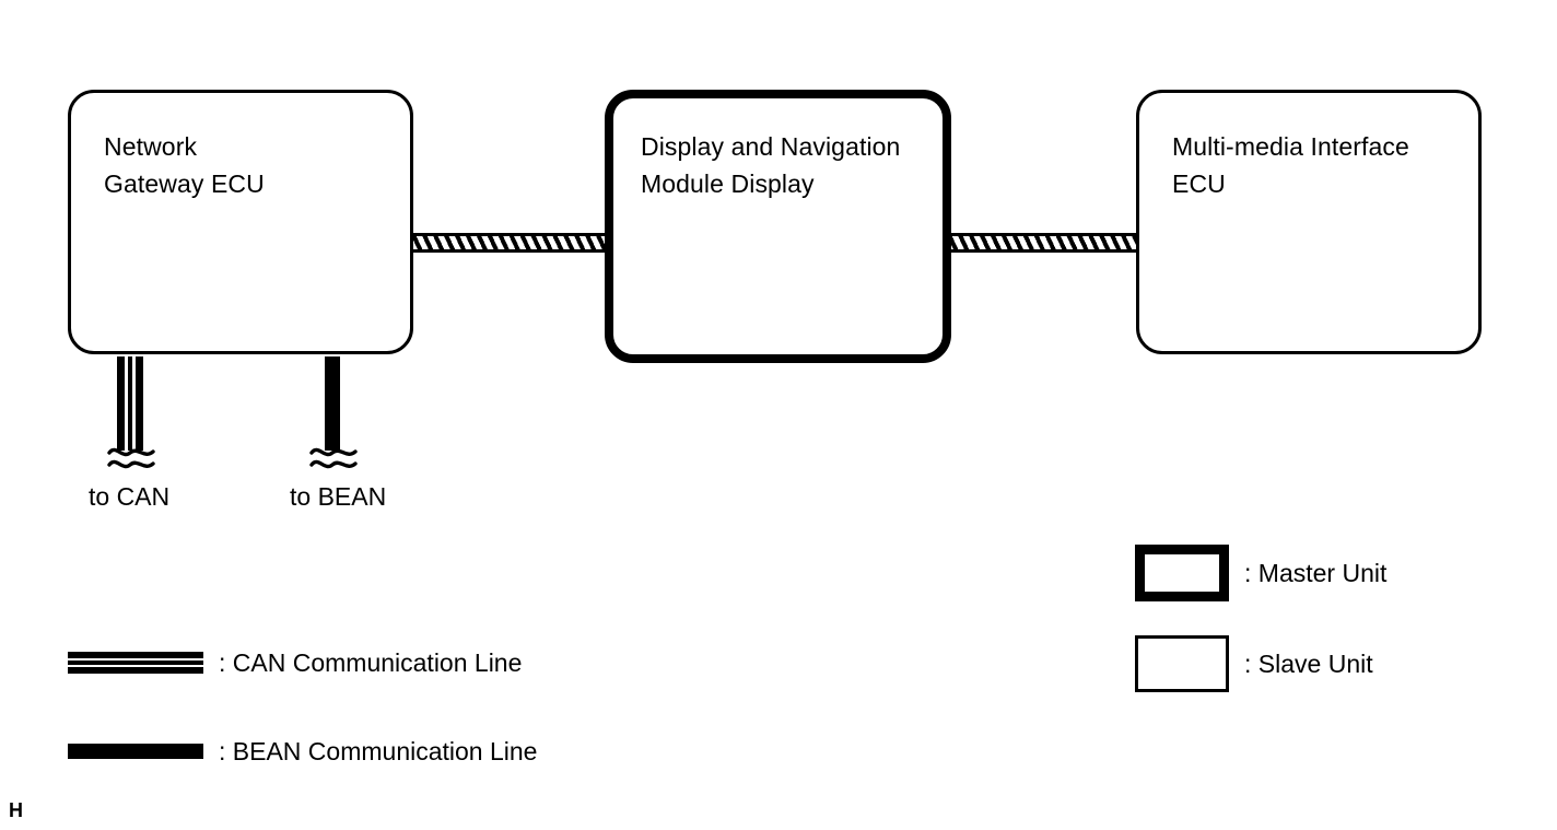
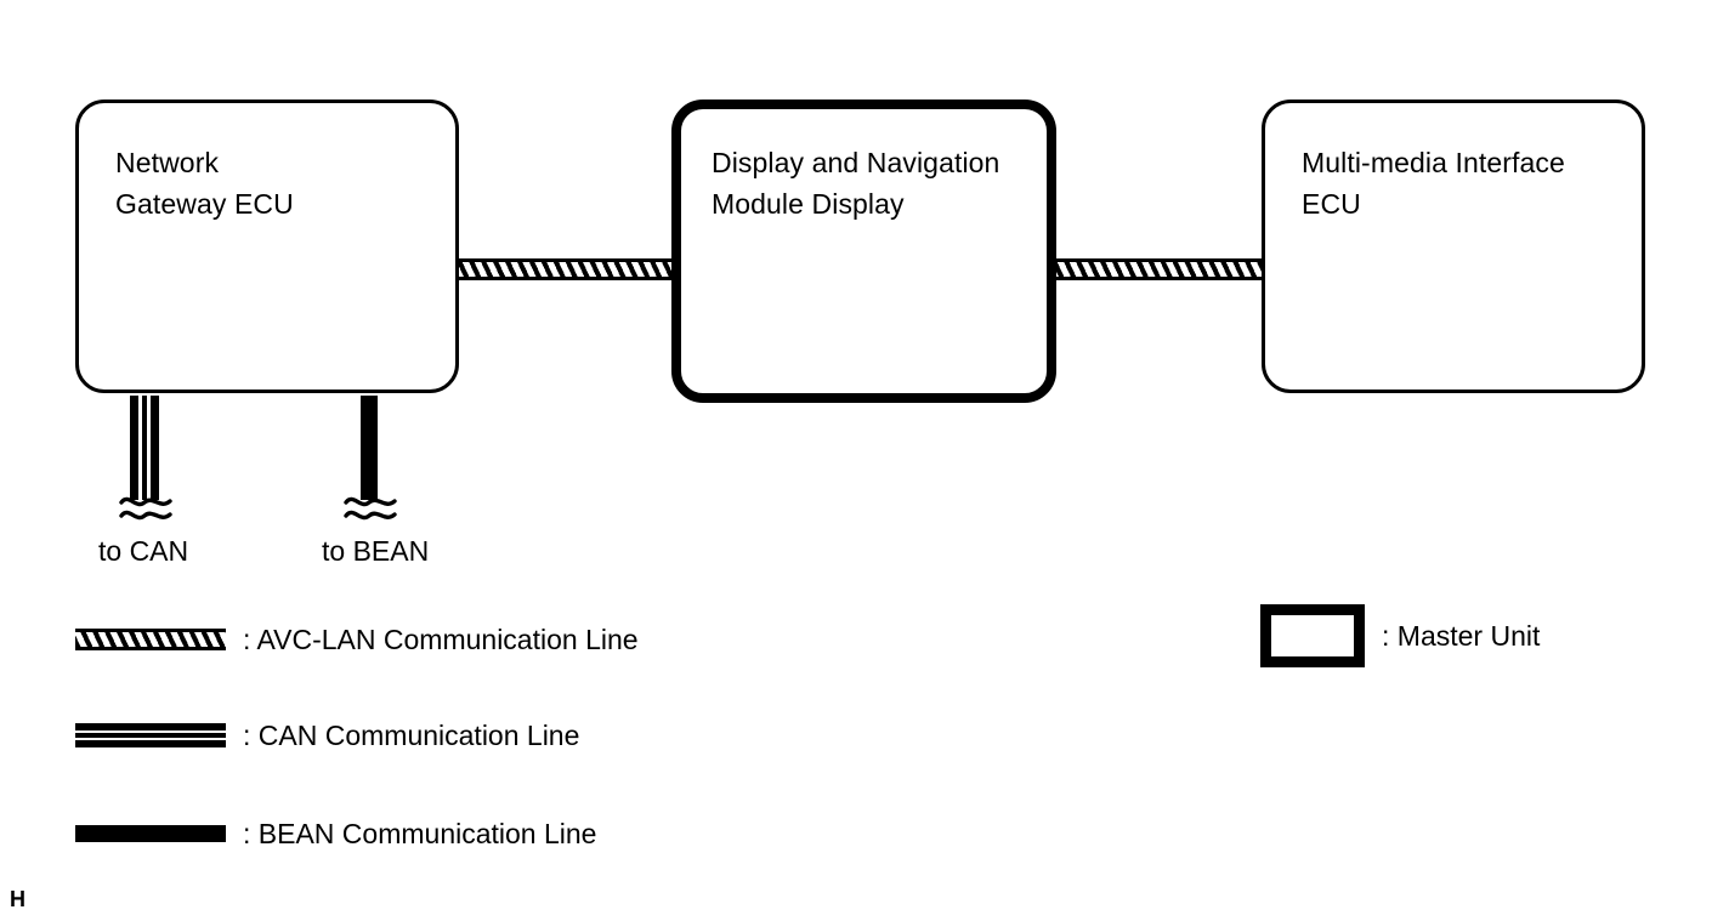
  to CAN
  to BEAN
  Network
  Gateway ECU
  Display and Navigation
  Module Display
  Multi-media Interface
  ECU
+ : AVC-LAN Communication Line
  : CAN Communication Line
  : BEAN Communication Line
  : Master Unit
- : Slave Unit
  H
